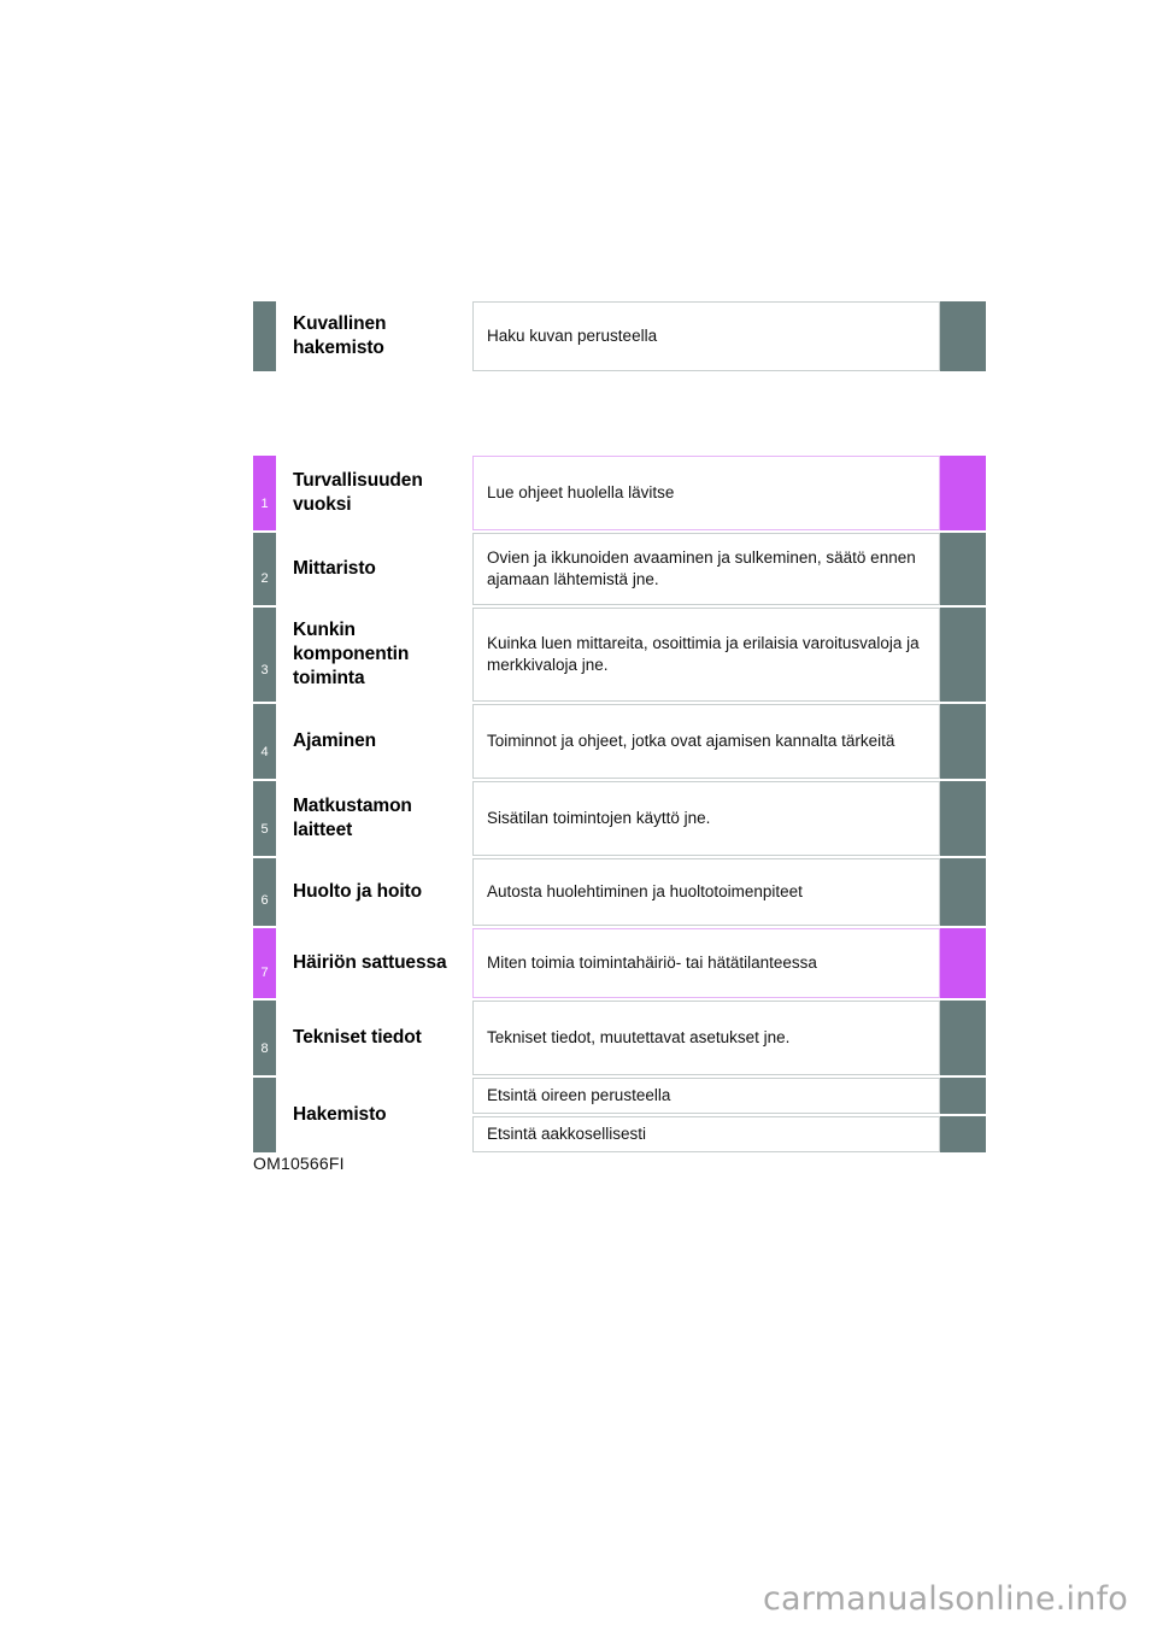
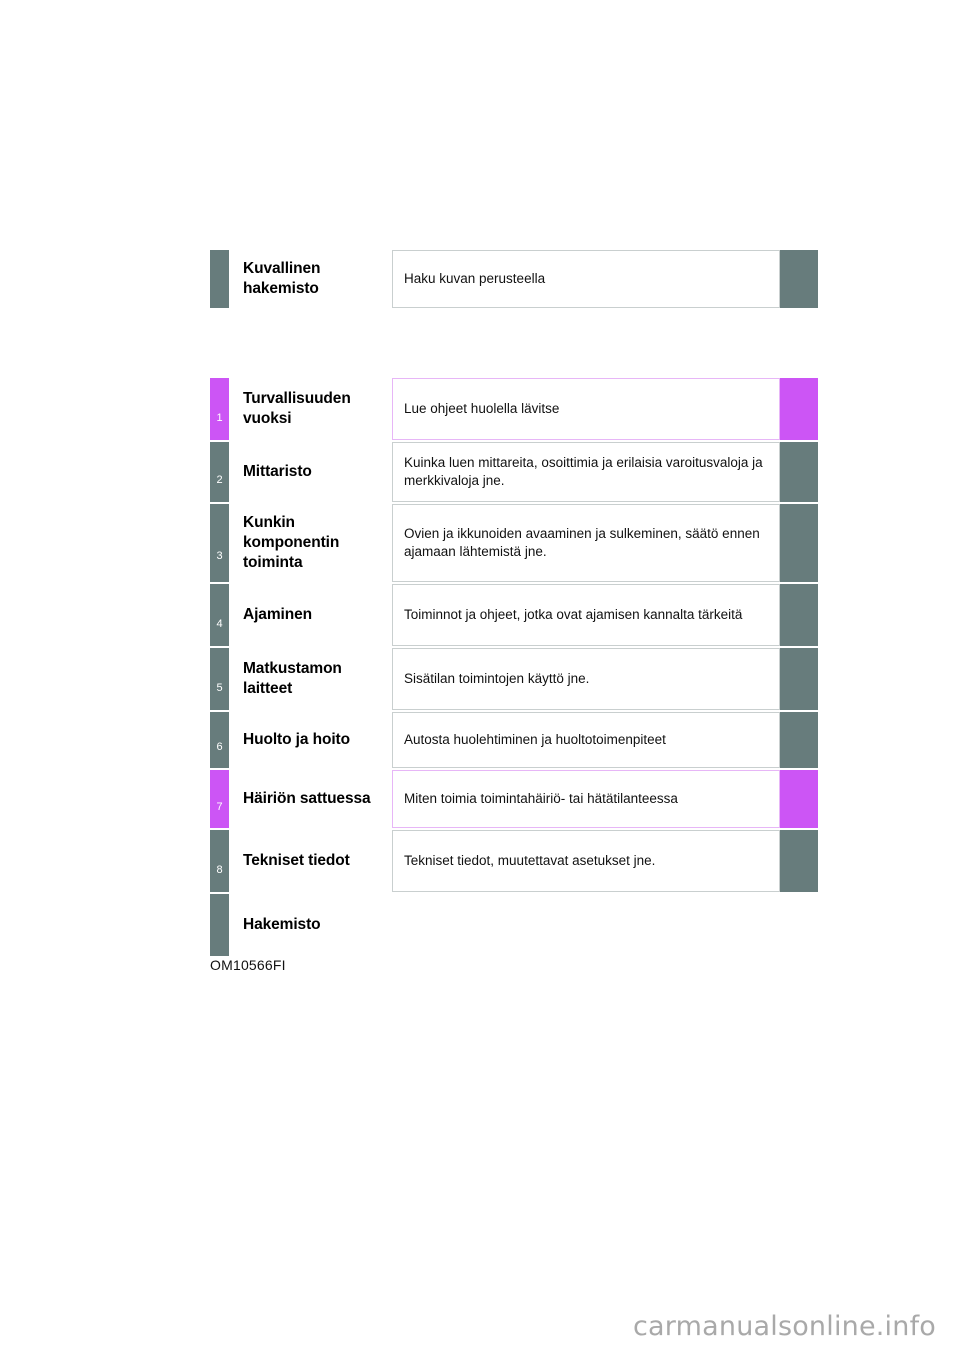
  Kuvallinen hakemisto
  Haku kuvan perusteella
  1
  Turvallisuuden vuoksi
  Lue ohjeet huolella lävitse
  2
  Mittaristo
- Ovien ja ikkunoiden avaaminen ja sulkeminen, säätö ennen ajamaan lähtemistä jne.
+ Kuinka luen mittareita, osoittimia ja erilaisia varoitusvaloja ja merkkivaloja jne.
  3
  Kunkin komponentin toiminta
- Kuinka luen mittareita, osoittimia ja erilaisia varoitusvaloja ja merkkivaloja jne.
+ Ovien ja ikkunoiden avaaminen ja sulkeminen, säätö ennen ajamaan lähtemistä jne.
  4
  Ajaminen
  Toiminnot ja ohjeet, jotka ovat ajamisen kannalta tärkeitä
  5
  Matkustamon laitteet
  Sisätilan toimintojen käyttö jne.
  6
  Huolto ja hoito
  Autosta huolehtiminen ja huoltotoimenpiteet
  7
  Häiriön sattuessa
  Miten toimia toimintahäiriö- tai hätätilanteessa
  8
  Tekniset tiedot
  Tekniset tiedot, muutettavat asetukset jne.
  Hakemisto
- Etsintä oireen perusteella
- Etsintä aakkosellisesti
  OM10566FI
  carmanualsonline.info
